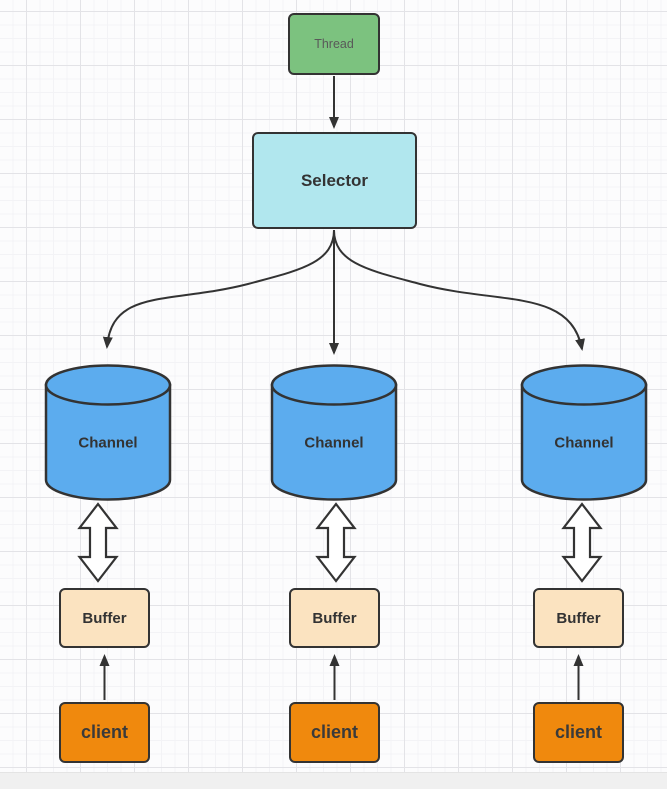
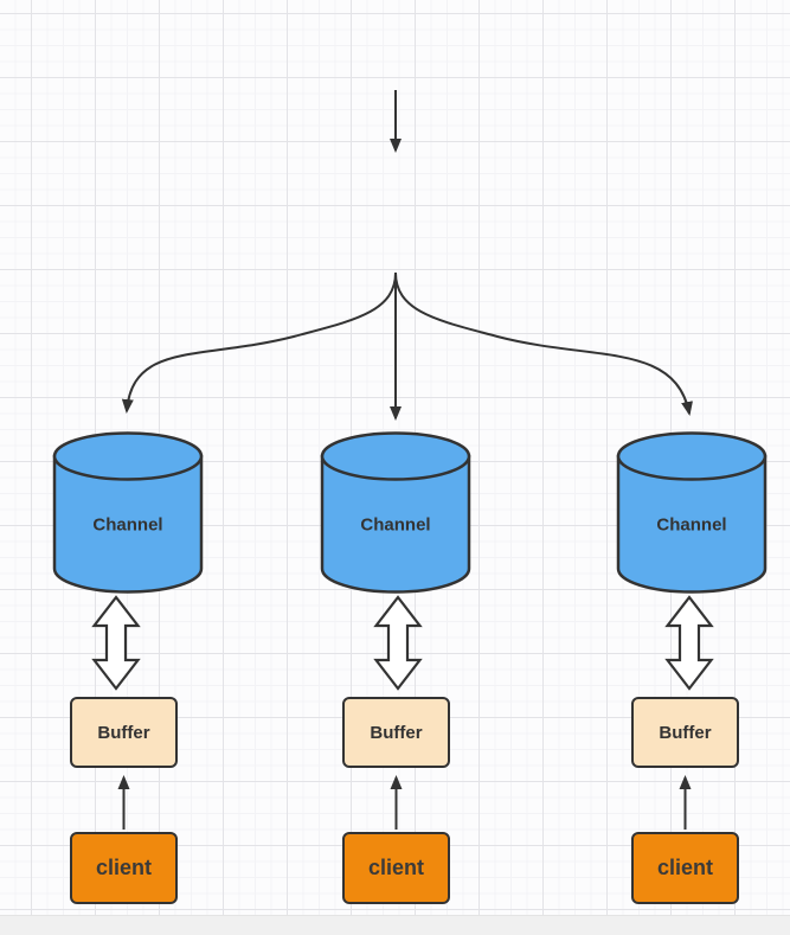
- Thread
- Selector
  Channel
  Channel
  Channel
  Buffer
  Buffer
  Buffer
  client
  client
  client
